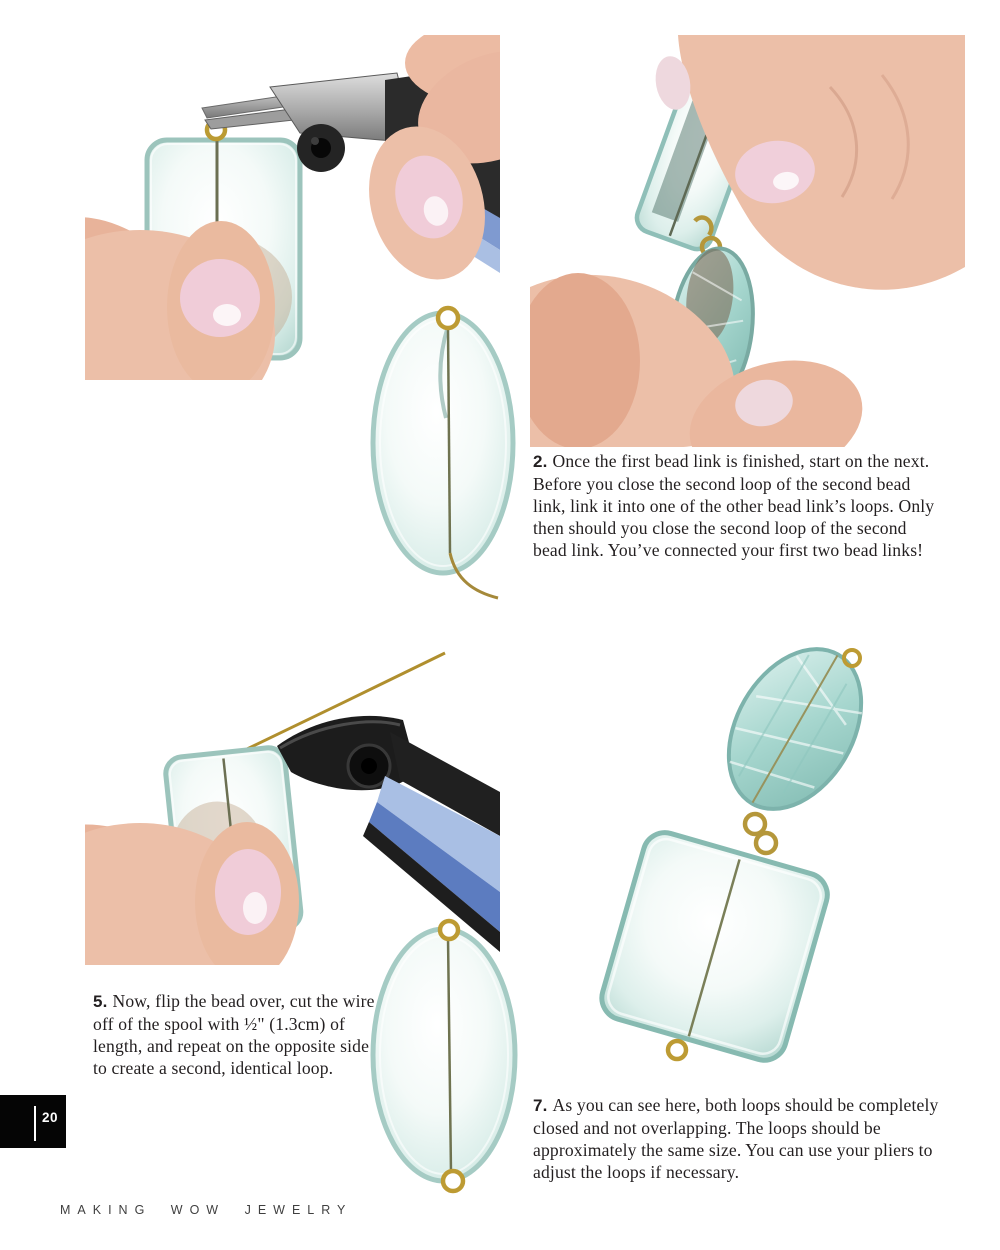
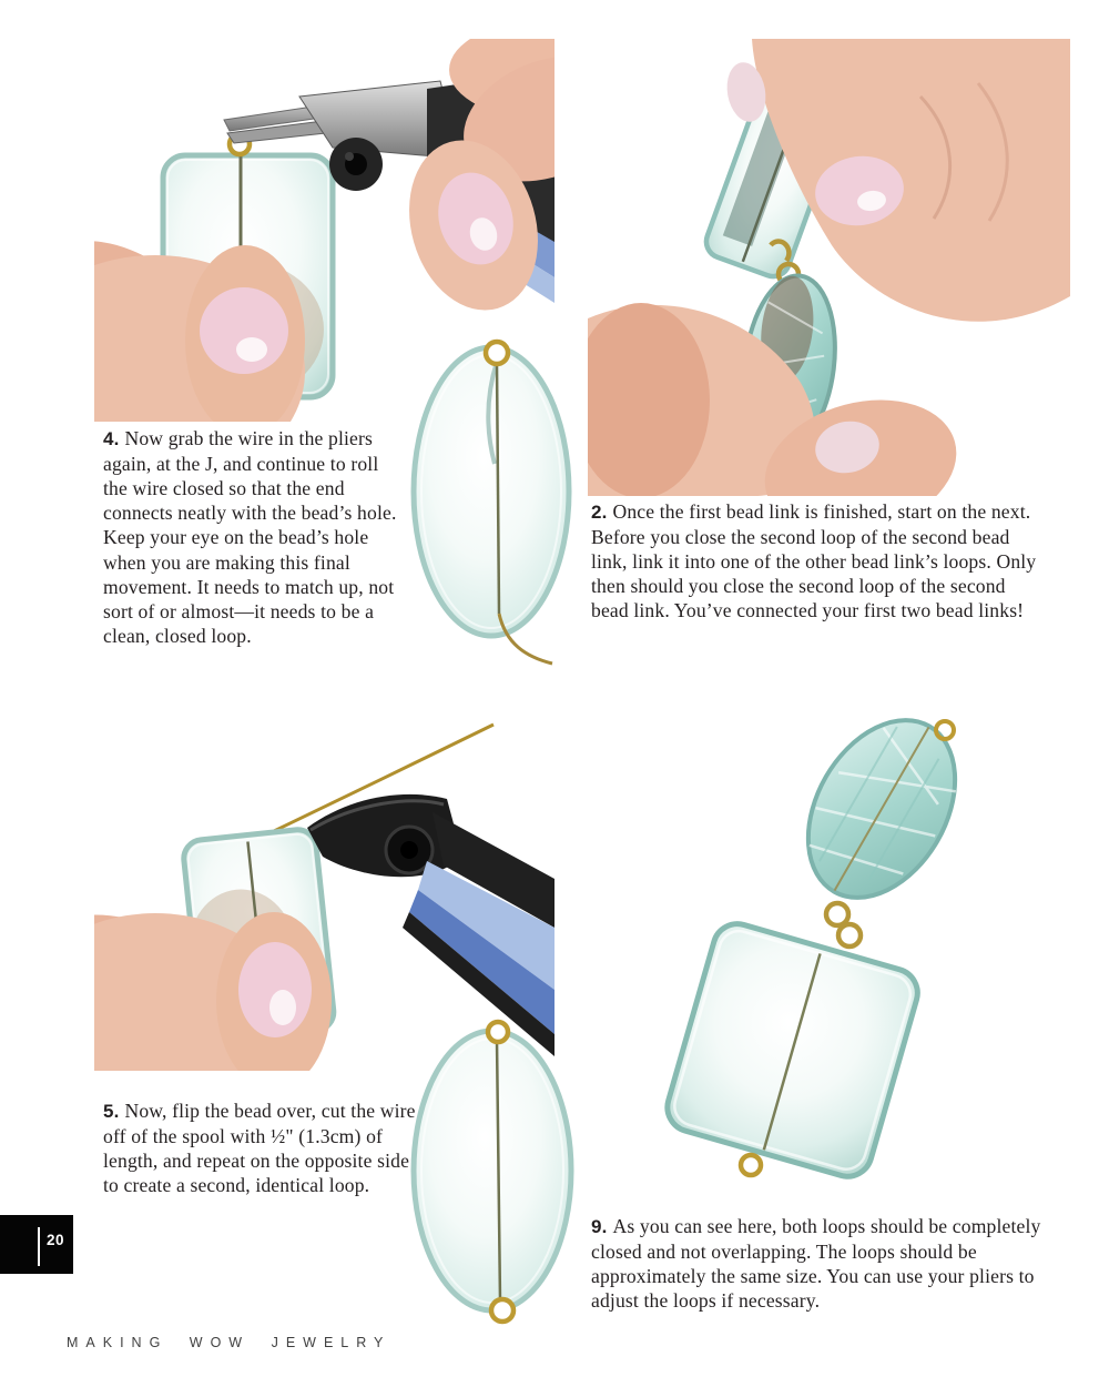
+ 4. Now grab the wire in the pliers again, at the J, and continue to roll the wire closed so that the end connects neatly with the bead’s hole. Keep your eye on the bead’s hole when you are making this final movement. It needs to match up, not sort of or almost—it needs to be a clean, closed loop.
  2. Once the first bead link is finished, start on the next. Before you close the second loop of the second bead link, link it into one of the other bead link’s loops. Only then should you close the second loop of the second bead link. You’ve connected your first two bead links!
  5. Now, flip the bead over, cut the wire off of the spool with ½" (1.3cm) of length, and repeat on the opposite side to create a second, identical loop.
- 7. As you can see here, both loops should be completely closed and not overlapping. The loops should be approximately the same size. You can use your pliers to adjust the loops if necessary.
+ 9. As you can see here, both loops should be completely closed and not overlapping. The loops should be approximately the same size. You can use your pliers to adjust the loops if necessary.
  20
  MAKING WOW JEWELRY
